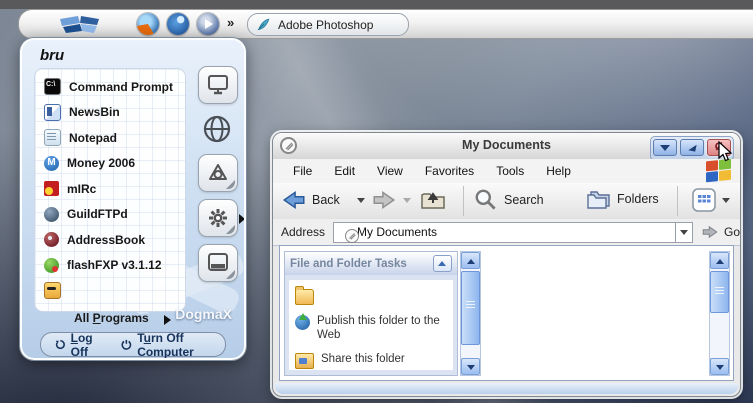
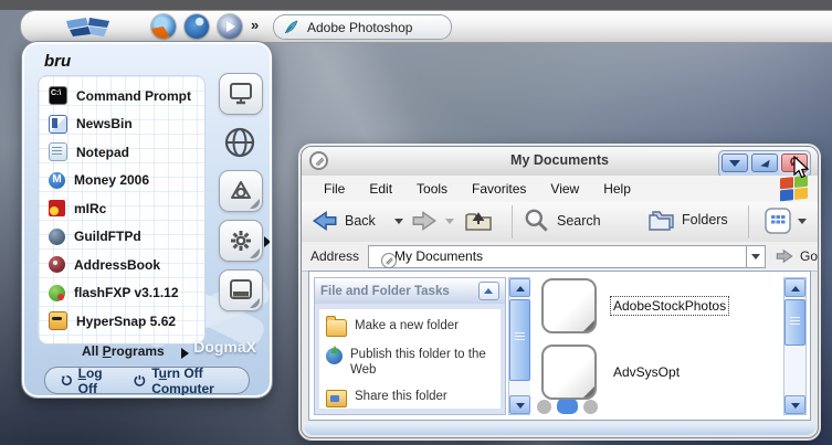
  »
  Adobe Photoshop
  bru
  Command Prompt
  NewsBin
  Notepad
  Money 2006
  mIRc
  GuildFTPd
  AddressBook
  flashFXP v3.1.12
+ HyperSnap 5.62
  All Programs
  DogmaX
  Log Off
  Turn Off Computer
  My Documents
  File
  Edit
- View
+ Tools
  Favorites
- Tools
+ View
  Help
  Back
  Search
  Folders
  Address
  My Documents
  Go
  File and Folder Tasks
+ Make a new folder
  Publish this folder to the Web
  Share this folder
+ AdobeStockPhotos
+ AdvSysOpt
